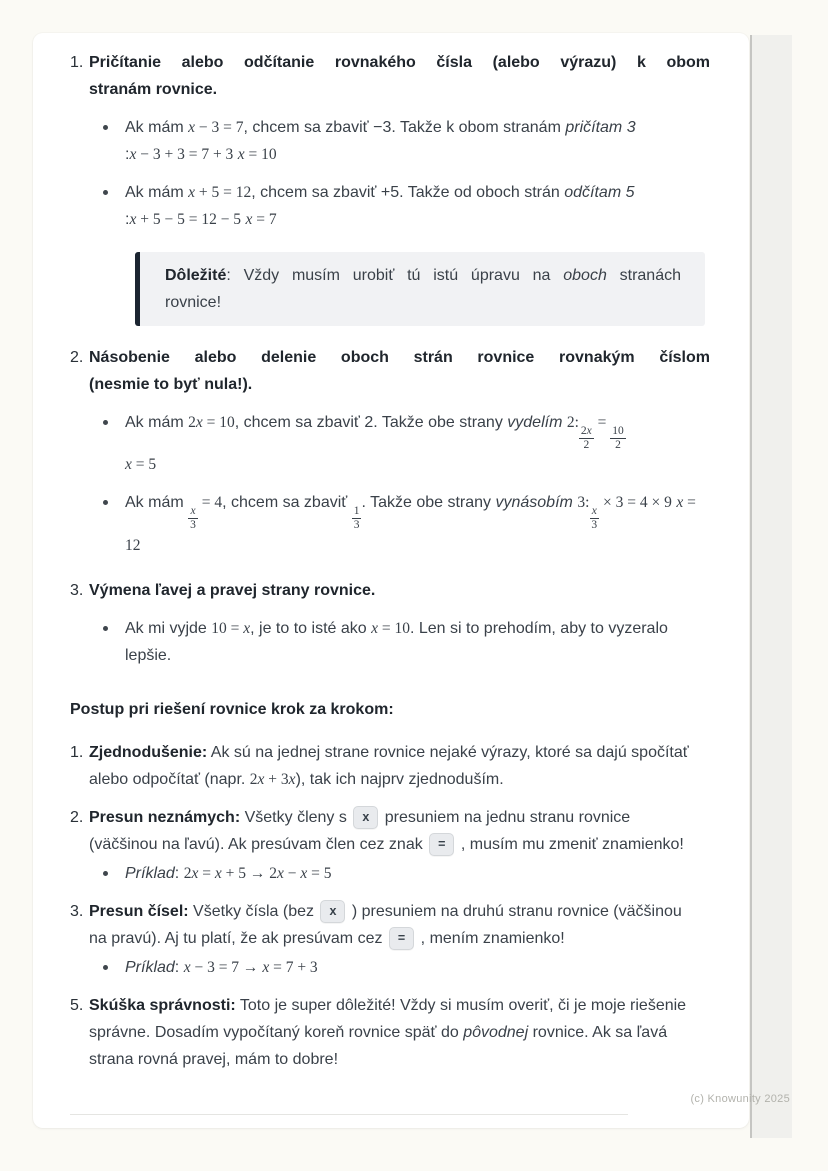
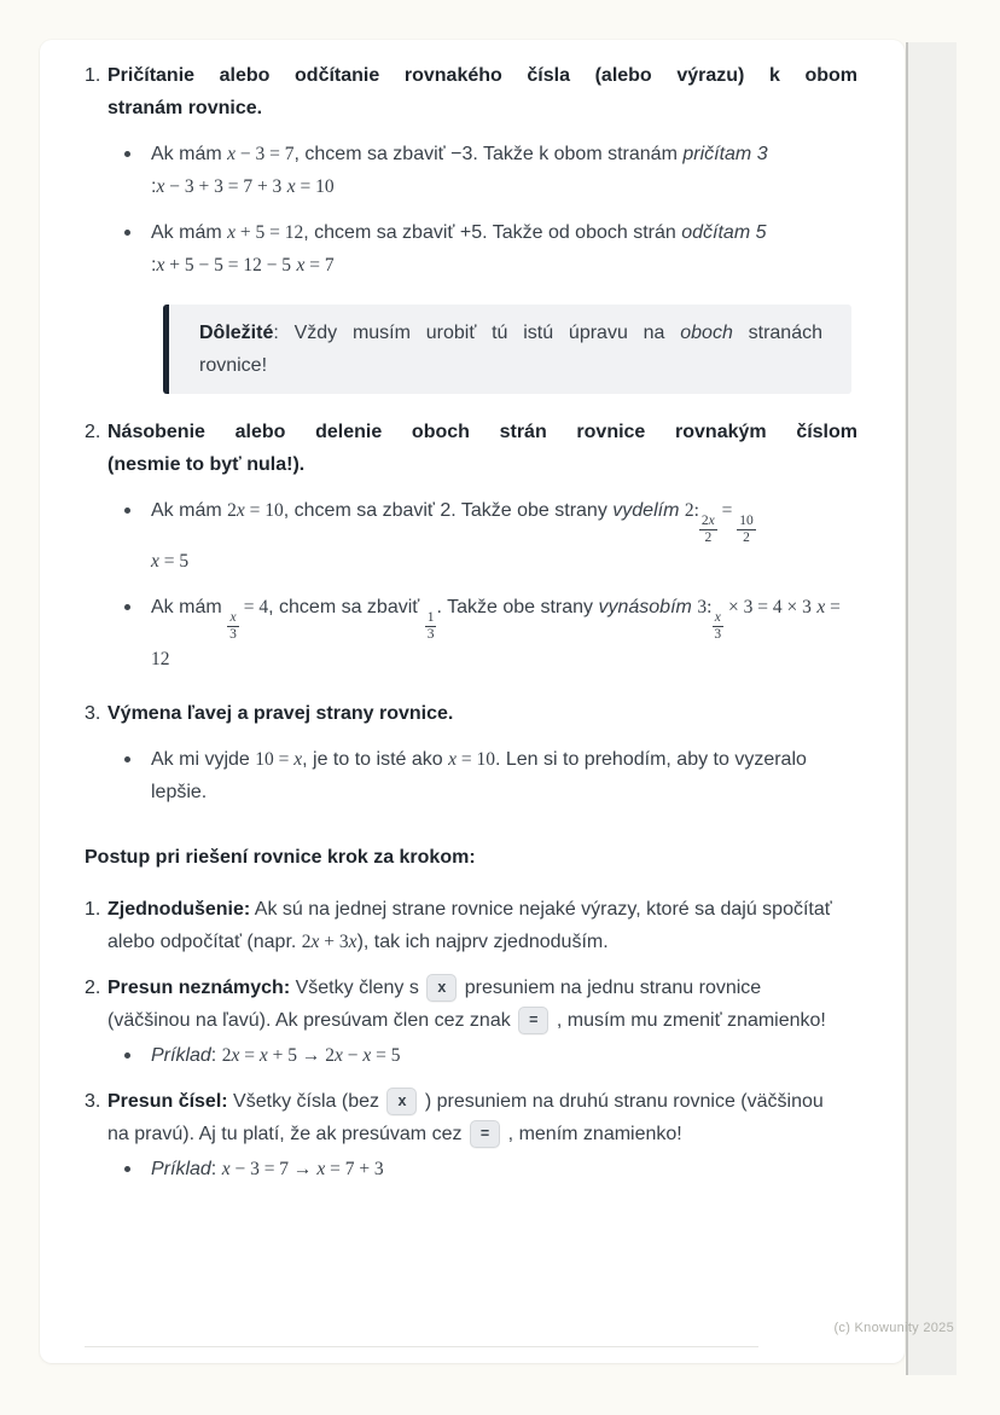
  1.
  Pričítanie alebo odčítanie rovnakého čísla (alebo výrazu) k obom
  stranám rovnice.
  Ak mám x − 3 = 7, chcem sa zbaviť −3. Takže k obom stranám pričítam 3
  :x − 3 + 3 = 7 + 3 x = 10
  Ak mám x + 5 = 12, chcem sa zbaviť +5. Takže od oboch strán odčítam 5
  :x + 5 − 5 = 12 − 5 x = 7
  Dôležité: Vždy musím urobiť tú istú úpravu na oboch stranách
  rovnice!
  2.
  Násobenie alebo delenie oboch strán rovnice rovnakým číslom
  (nesmie to byť nula!).
  Ak mám 2x = 10, chcem sa zbaviť 2. Takže obe strany vydelím 2:
  2x
  2
  =
  10
  2
  x = 5
  Ak mám
  x
  3
  = 4, chcem sa zbaviť
  1
  3
  . Takže obe strany vynásobím 3:
  x
  3
- × 3 = 4 × 9 x = 12
+ × 3 = 4 × 3 x = 12
  3.
  Výmena ľavej a pravej strany rovnice.
  Ak mi vyjde 10 = x, je to to isté ako x = 10. Len si to prehodím, aby to vyzeralo lepšie.
  Postup pri riešení rovnice krok za krokom:
  1.
  Zjednodušenie: Ak sú na jednej strane rovnice nejaké výrazy, ktoré sa dajú spočítať alebo odpočítať (napr. 2x + 3x), tak ich najprv zjednoduším.
  2.
  Presun neznámych: Všetky členy s x presuniem na jednu stranu rovnice (väčšinou na ľavú). Ak presúvam člen cez znak = , musím mu zmeniť znamienko!
  Príklad: 2x = x + 5 → 2x − x = 5
  3.
  Presun čísel: Všetky čísla (bez x ) presuniem na druhú stranu rovnice (väčšinou na pravú). Aj tu platí, že ak presúvam cez = , mením znamienko!
  Príklad: x − 3 = 7 → x = 7 + 3
- 5.
- Skúška správnosti: Toto je super dôležité! Vždy si musím overiť, či je moje riešenie správne. Dosadím vypočítaný koreň rovnice späť do pôvodnej rovnice. Ak sa ľavá strana rovná pravej, mám to dobre!
  (c) Knowunity 2025
